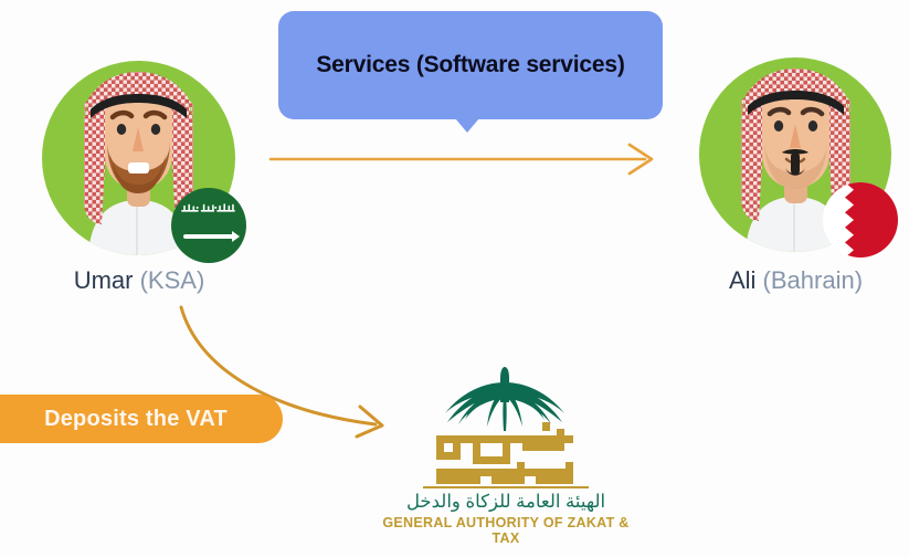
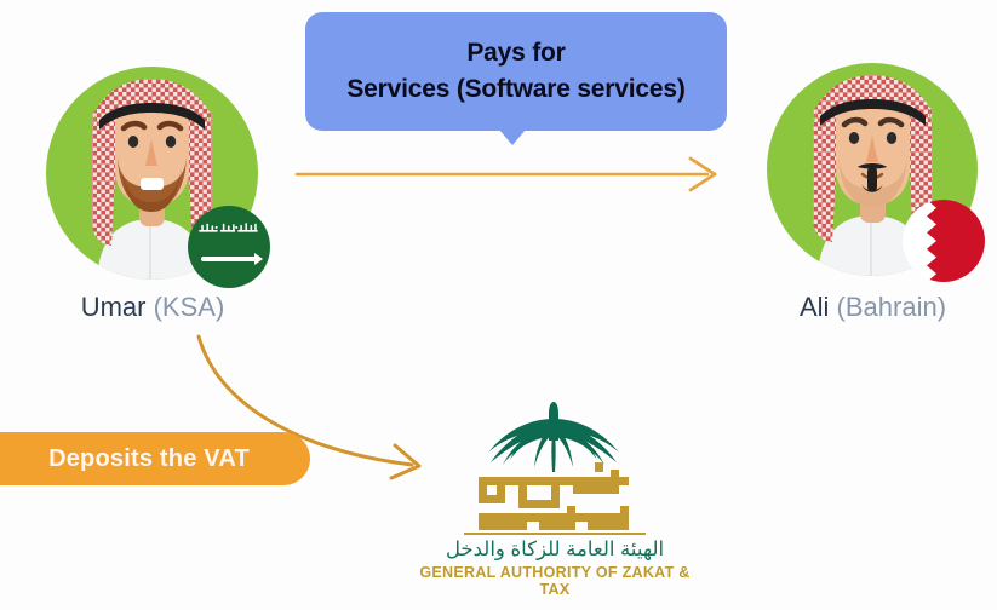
+ Pays for
  Services (Software services)
  Umar (KSA)
  Ali (Bahrain)
  Deposits the VAT
  الهيئة العامة للزكاة والدخل
  GENERAL AUTHORITY OF ZAKAT & TAX
